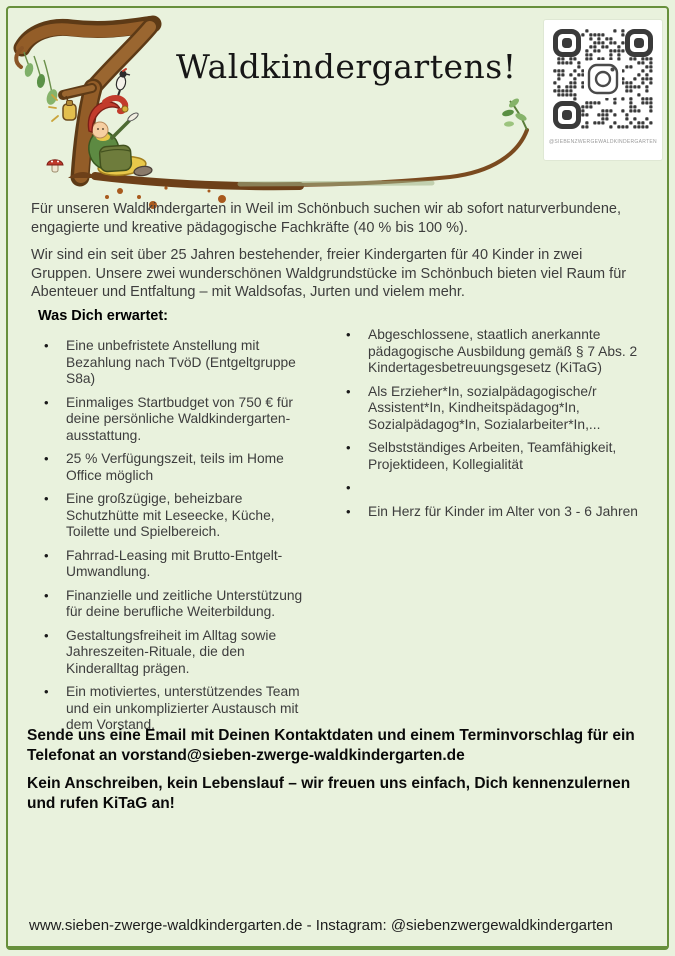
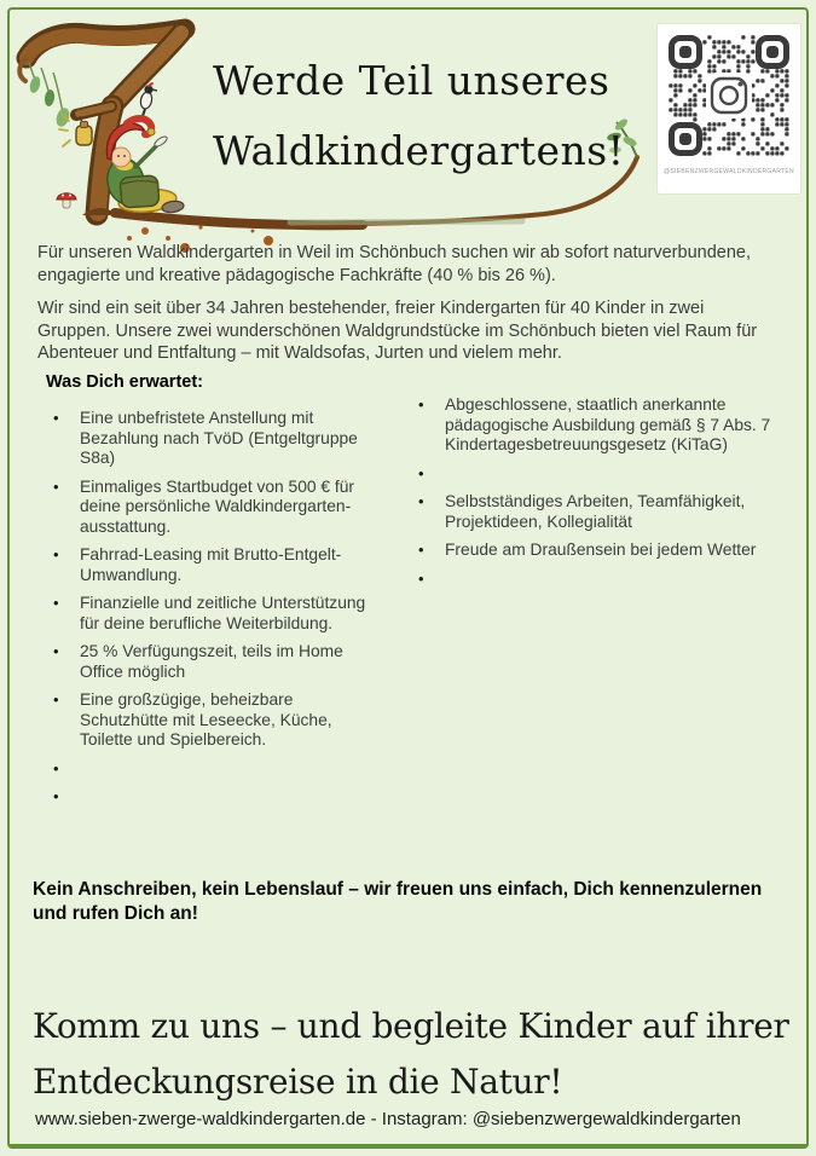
+ Werde Teil unseres
  Waldkindergartens!
- Für unseren Waldkindergarten in Weil im Schönbuch suchen wir ab sofort naturverbundene, engagierte und kreative pädagogische Fachkräfte (40 % bis 100 %).
+ Für unseren Waldkindergarten in Weil im Schönbuch suchen wir ab sofort naturverbundene, engagierte und kreative pädagogische Fachkräfte (40 % bis 26 %).
- Wir sind ein seit über 25 Jahren bestehender, freier Kindergarten für 40 Kinder in zwei Gruppen. Unsere zwei wunderschönen Waldgrundstücke im Schönbuch bieten viel Raum für Abenteuer und Entfaltung – mit Waldsofas, Jurten und vielem mehr.
+ Wir sind ein seit über 34 Jahren bestehender, freier Kindergarten für 40 Kinder in zwei Gruppen. Unsere zwei wunderschönen Waldgrundstücke im Schönbuch bieten viel Raum für Abenteuer und Entfaltung – mit Waldsofas, Jurten und vielem mehr.
  Was Dich erwartet:
  •
  Eine unbefristete Anstellung mit Bezahlung nach TvöD (Entgeltgruppe S8a)
  •
- Einmaliges Startbudget von 750 € für deine persönliche Waldkindergarten-ausstattung.
+ Einmaliges Startbudget von 500 € für deine persönliche Waldkindergarten-ausstattung.
  •
- 25 % Verfügungszeit, teils im Home Office möglich
+ Fahrrad-Leasing mit Brutto-Entgelt-Umwandlung.
  •
- Eine großzügige, beheizbare Schutzhütte mit Leseecke, Küche, Toilette und Spielbereich.
+ Finanzielle und zeitliche Unterstützung für deine berufliche Weiterbildung.
  •
- Fahrrad-Leasing mit Brutto-Entgelt-Umwandlung.
+ 25 % Verfügungszeit, teils im Home Office möglich
  •
- Finanzielle und zeitliche Unterstützung für deine berufliche Weiterbildung.
+ Eine großzügige, beheizbare Schutzhütte mit Leseecke, Küche, Toilette und Spielbereich.
  •
- Gestaltungsfreiheit im Alltag sowie Jahreszeiten-Rituale, die den Kinderalltag prägen.
  •
- Ein motiviertes, unterstützendes Team und ein unkomplizierter Austausch mit dem Vorstand.
  •
- Abgeschlossene, staatlich anerkannte pädagogische Ausbildung gemäß § 7 Abs. 2 Kindertagesbetreuungsgesetz (KiTaG)
+ Abgeschlossene, staatlich anerkannte pädagogische Ausbildung gemäß § 7 Abs. 7 Kindertagesbetreuungsgesetz (KiTaG)
  •
- Als Erzieher*In, sozialpädagogische/r Assistent*In, Kindheitspädagog*In, Sozialpädagog*In, Sozialarbeiter*In,...
  •
  Selbstständiges Arbeiten, Teamfähigkeit, Projektideen, Kollegialität
  •
+ Freude am Draußensein bei jedem Wetter
  •
- Ein Herz für Kinder im Alter von 3 - 6 Jahren
- Sende uns eine Email mit Deinen Kontaktdaten und einem Terminvorschlag für ein Telefonat an vorstand@sieben-zwerge-waldkindergarten.de
- Kein Anschreiben, kein Lebenslauf – wir freuen uns einfach, Dich kennenzulernen und rufen KiTaG an!
+ Kein Anschreiben, kein Lebenslauf – wir freuen uns einfach, Dich kennenzulernen und rufen Dich an!
+ Komm zu uns – und begleite Kinder auf ihrer
+ Entdeckungsreise in die Natur!
  www.sieben-zwerge-waldkindergarten.de - Instagram: @siebenzwergewaldkindergarten
